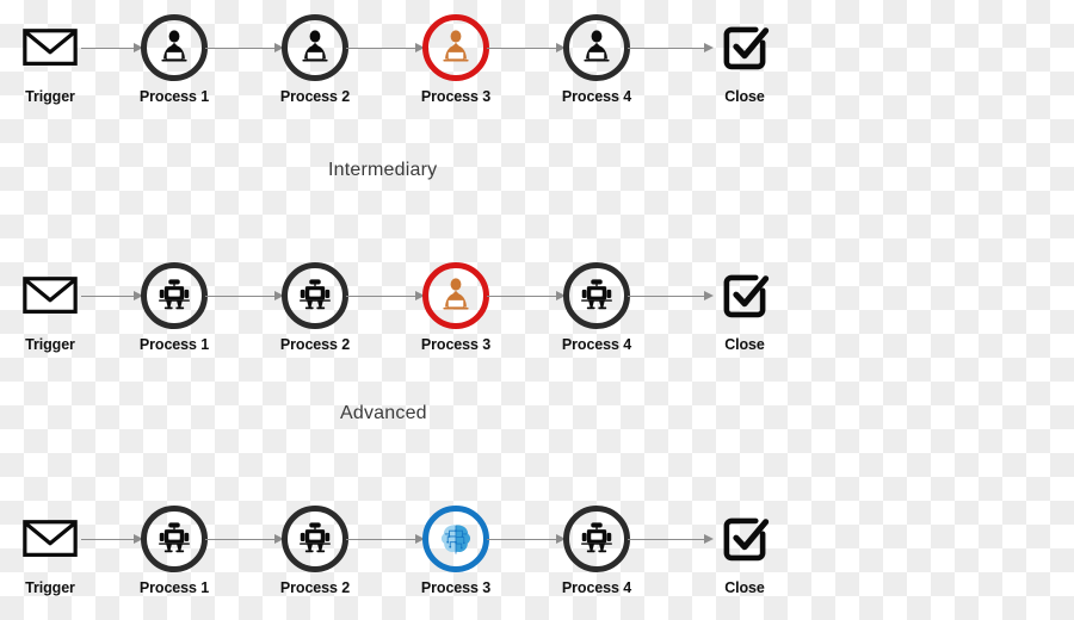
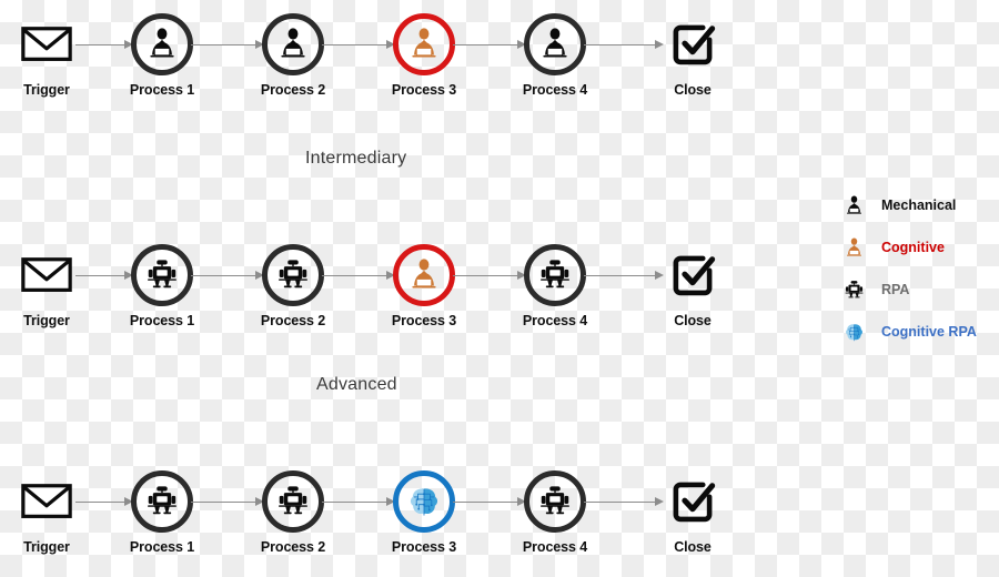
  Trigger
  Process 1
  Process 2
  Process 3
  Process 4
  Close
  Intermediary
  Trigger
  Process 1
  Process 2
  Process 3
  Process 4
  Close
  Advanced
  Trigger
  Process 1
  Process 2
  Process 3
  Process 4
  Close
+ Mechanical
+ Cognitive
+ RPA
+ Cognitive RPA
